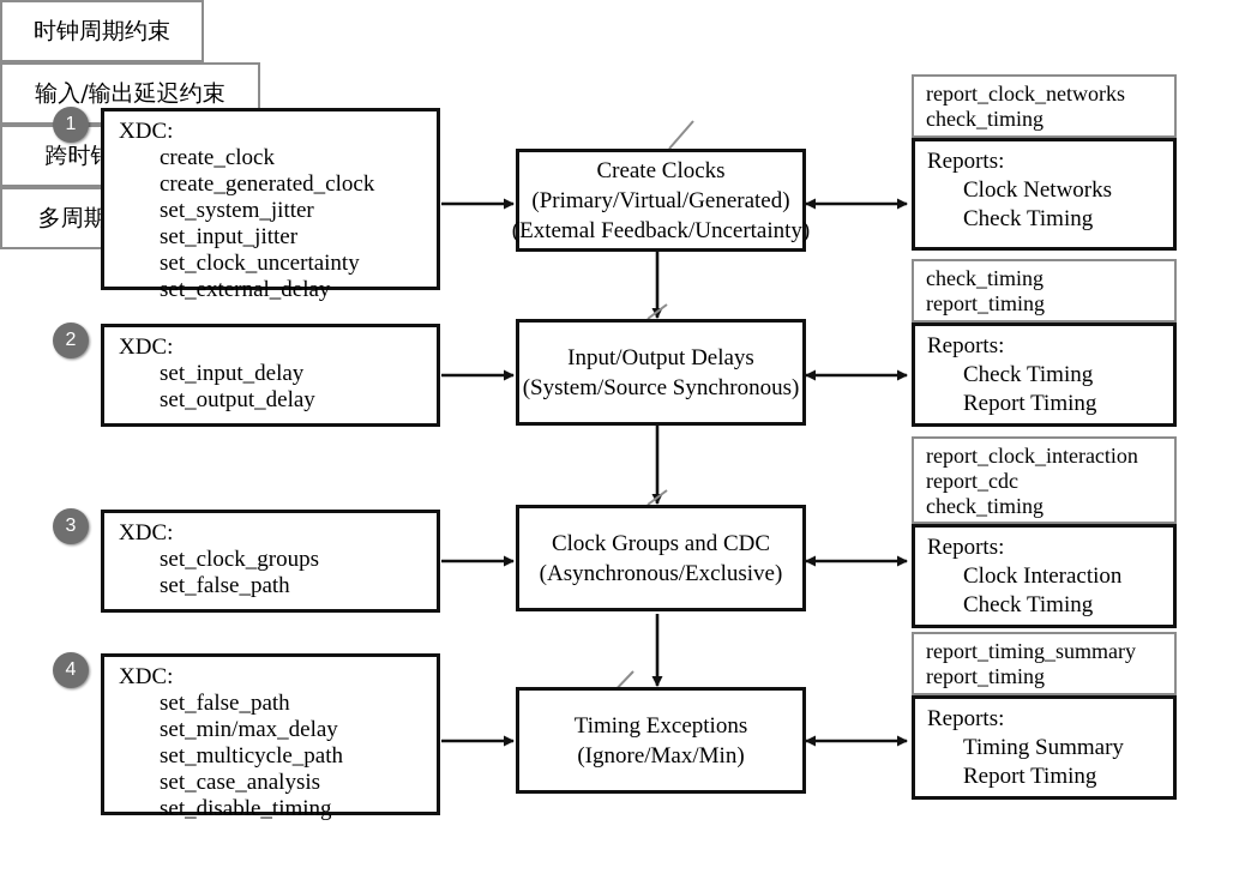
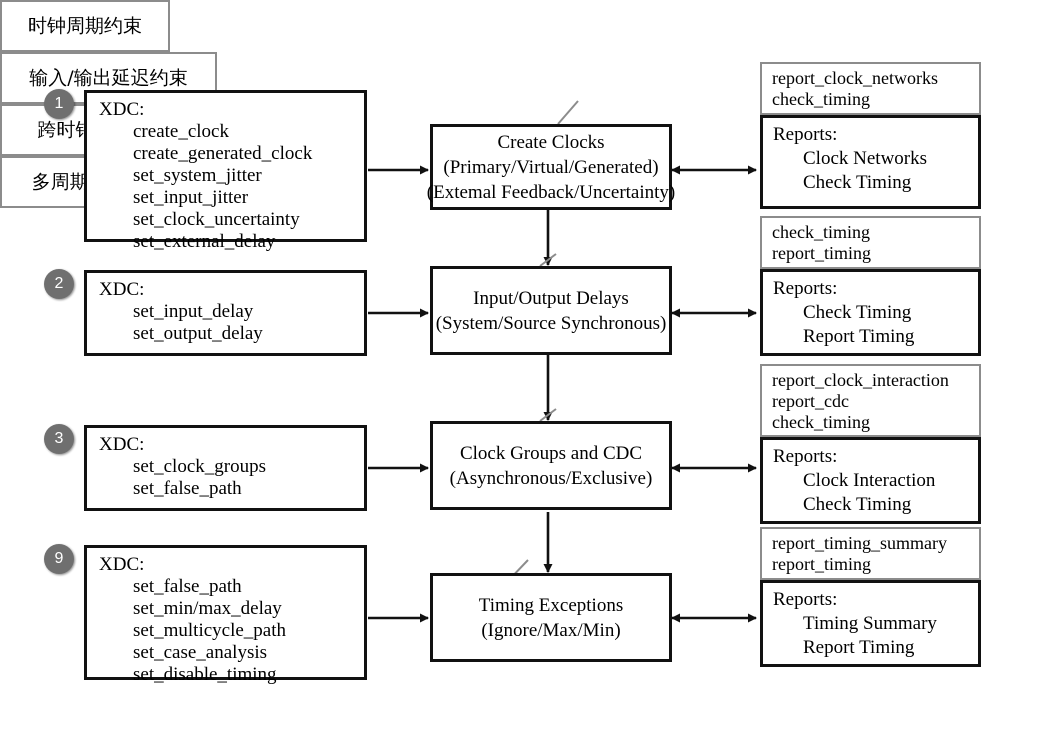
  XDC:
  create_clock
  create_generated_clock
  set_system_jitter
  set_input_jitter
  set_clock_uncertainty
  set_external_delay
  1
  时钟周期约束
  Create Clocks
  (Primary/Virtual/Generated)
  (Extemal Feedback/Uncertainty)
  report_clock_networks
  check_timing
  Reports:
  Clock Networks
  Check Timing
  XDC:
  set_input_delay
  set_output_delay
  2
  输入/输出延迟约束
  Input/Output Delays
  (System/Source Synchronous)
  check_timing
  report_timing
  Reports:
  Check Timing
  Report Timing
  XDC:
  set_clock_groups
  set_false_path
  3
  Clock Groups and CDC
  (Asynchronous/Exclusive)
  report_clock_interaction
  report_cdc
  check_timing
  Reports:
  Clock Interaction
  Check Timing
  XDC:
  set_false_path
  set_min/max_delay
  set_multicycle_path
  set_case_analysis
  set_disable_timing
- 4
+ 9
  Timing Exceptions
  (Ignore/Max/Min)
  report_timing_summary
  report_timing
  Reports:
  Timing Summary
  Report Timing
